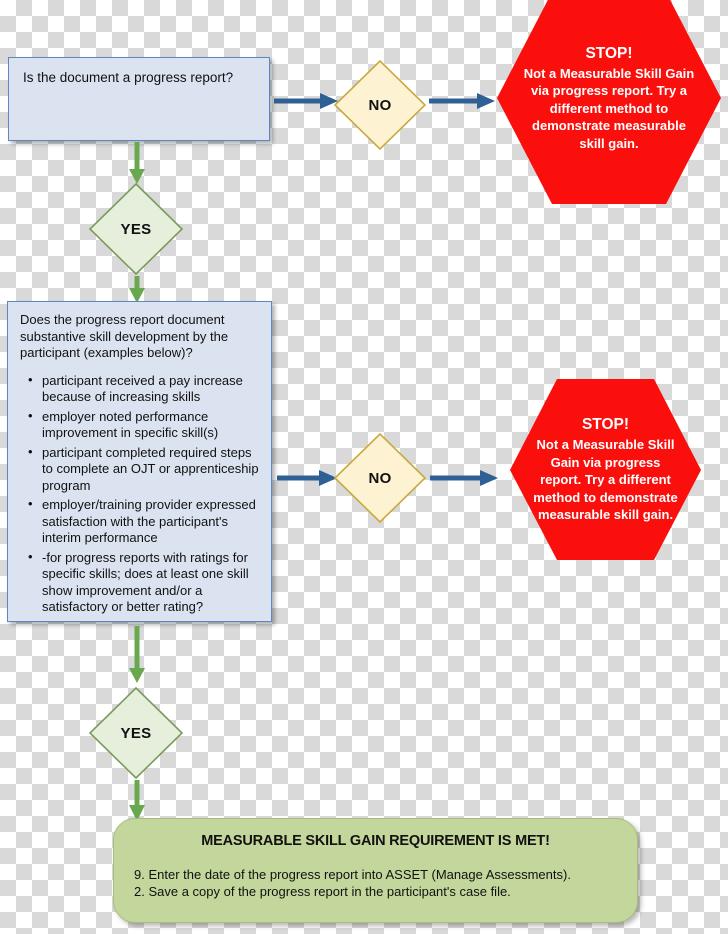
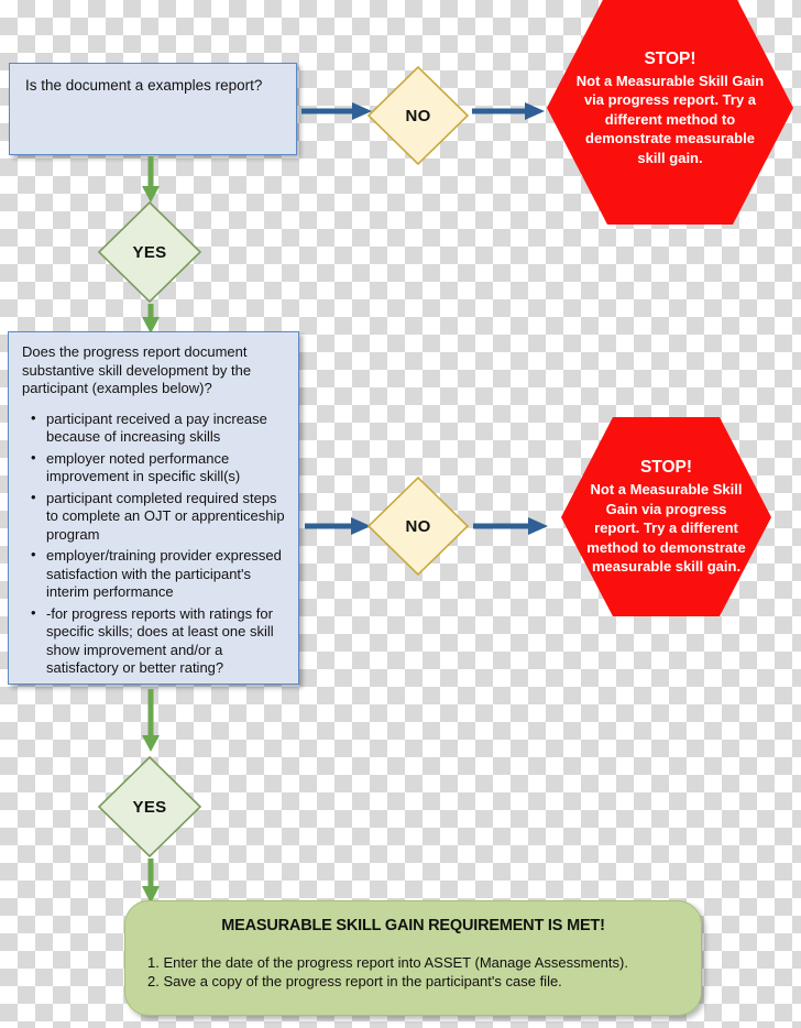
- Is the document a progress report?
+ Is the document a examples report?
  YES
  NO
  STOP!
  Not a Measurable Skill Gain via progress report. Try a different method to demonstrate measurable skill gain.
  Does the progress report document substantive skill development by the participant (examples below)?
  participant received a pay increase because of increasing skills
  employer noted performance improvement in specific skill(s)
  participant completed required steps to complete an OJT or apprenticeship program
  employer/training provider expressed satisfaction with the participant's interim performance
  -for progress reports with ratings for specific skills; does at least one skill show improvement and/or a satisfactory or better rating?
  NO
  STOP!
  Not a Measurable Skill Gain via progress report. Try a different method to demonstrate measurable skill gain.
  YES
  MEASURABLE SKILL GAIN REQUIREMENT IS MET!
- 9. Enter the date of the progress report into ASSET (Manage Assessments).
+ 1. Enter the date of the progress report into ASSET (Manage Assessments).
  2. Save a copy of the progress report in the participant's case file.
